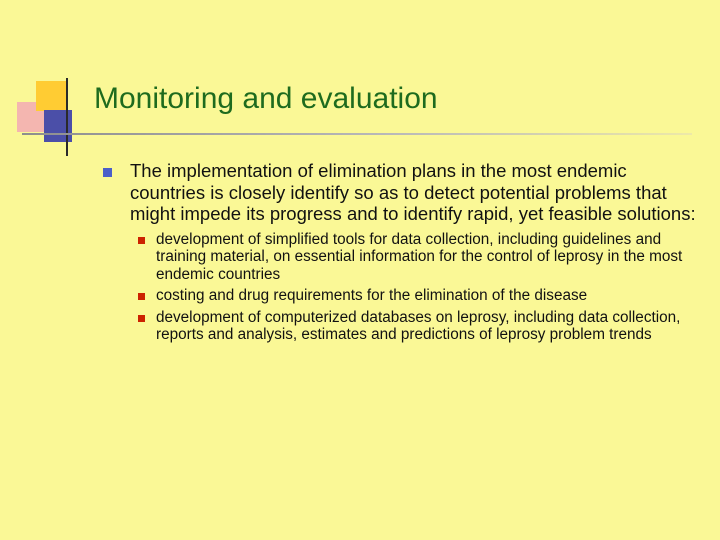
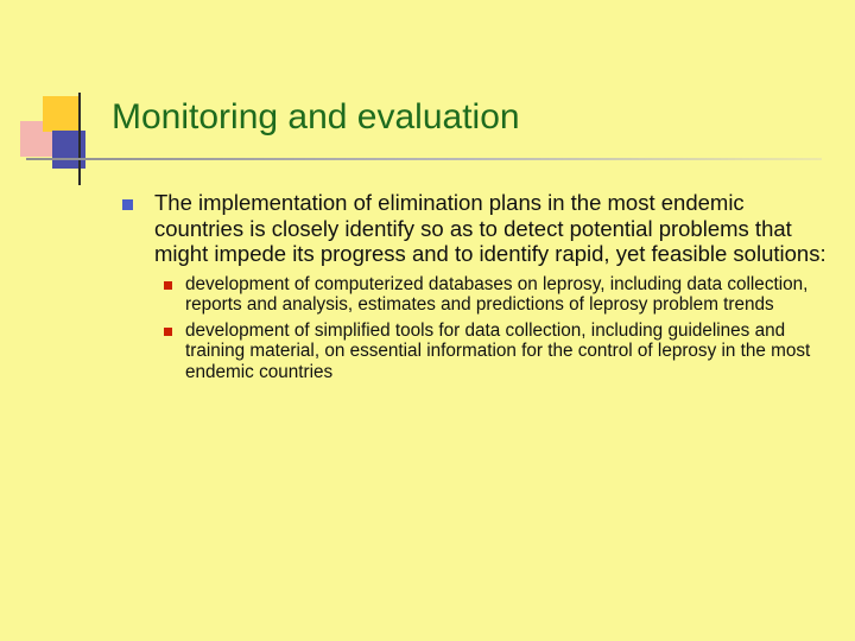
  Monitoring and evaluation
  The implementation of elimination plans in the most endemic countries is closely identify so as to detect potential problems that might impede its progress and to identify rapid, yet feasible solutions:
- development of simplified tools for data collection, including guidelines and training material, on essential information for the control of leprosy in the most endemic countries
+ development of computerized databases on leprosy, including data collection, reports and analysis, estimates and predictions of leprosy problem trends
- costing and drug requirements for the elimination of the disease
- development of computerized databases on leprosy, including data collection, reports and analysis, estimates and predictions of leprosy problem trends
+ development of simplified tools for data collection, including guidelines and training material, on essential information for the control of leprosy in the most endemic countries
